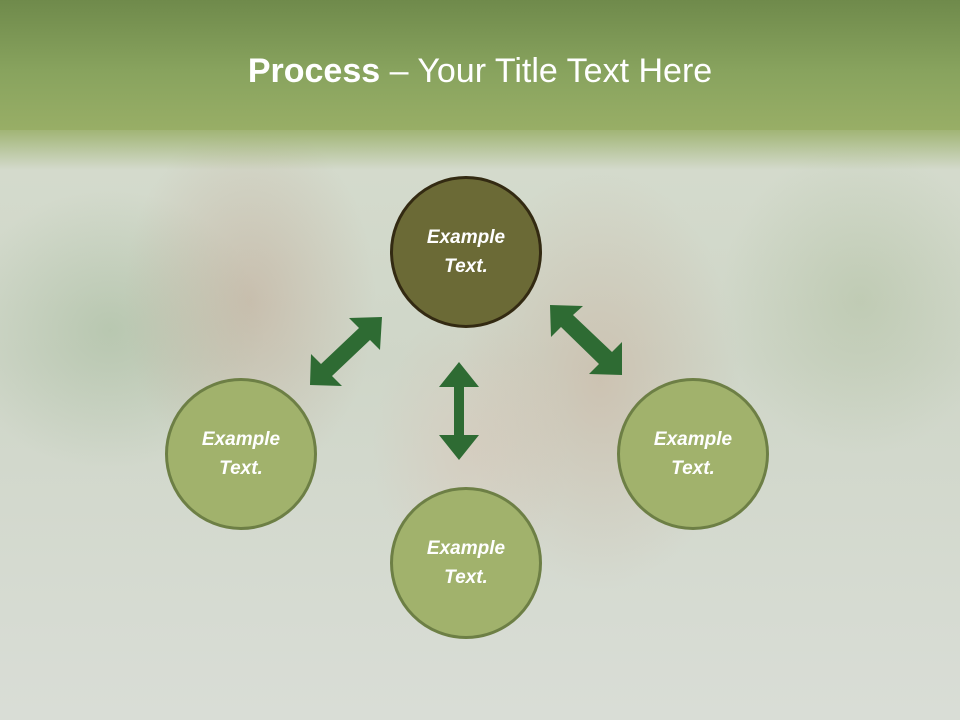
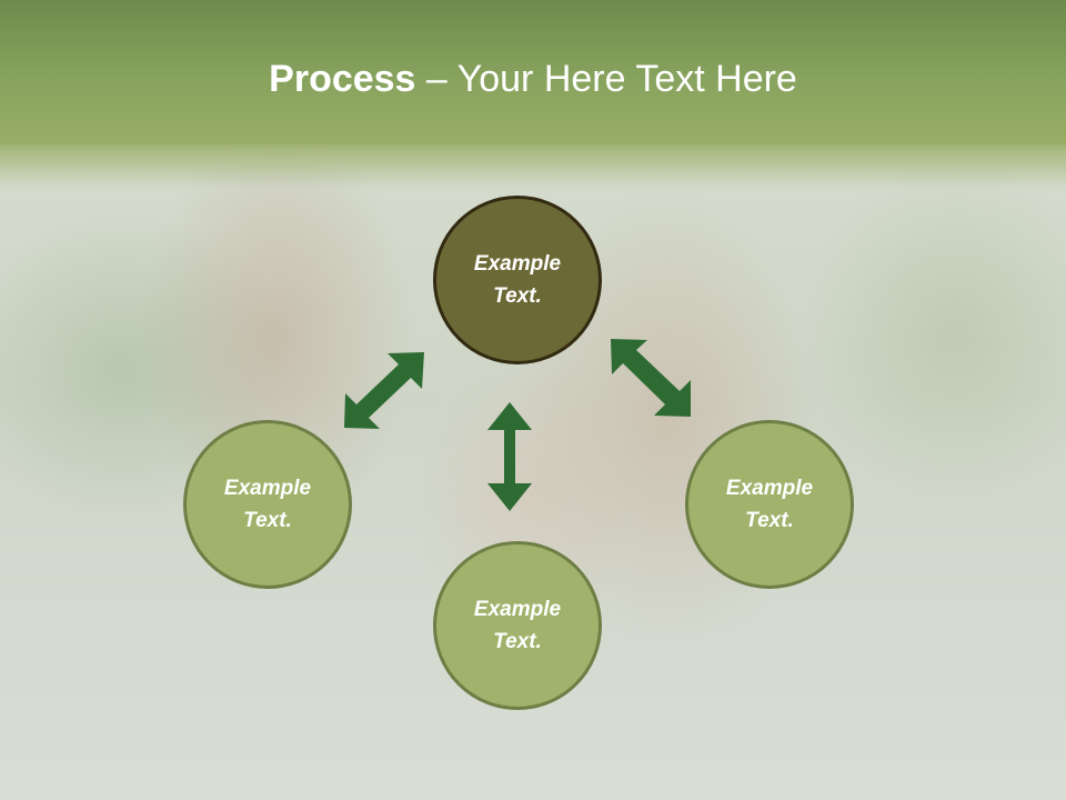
- Process – Your Title Text Here
+ Process – Your Here Text Here
  Example
  Text.
  Example
  Text.
  Example
  Text.
  Example
  Text.
